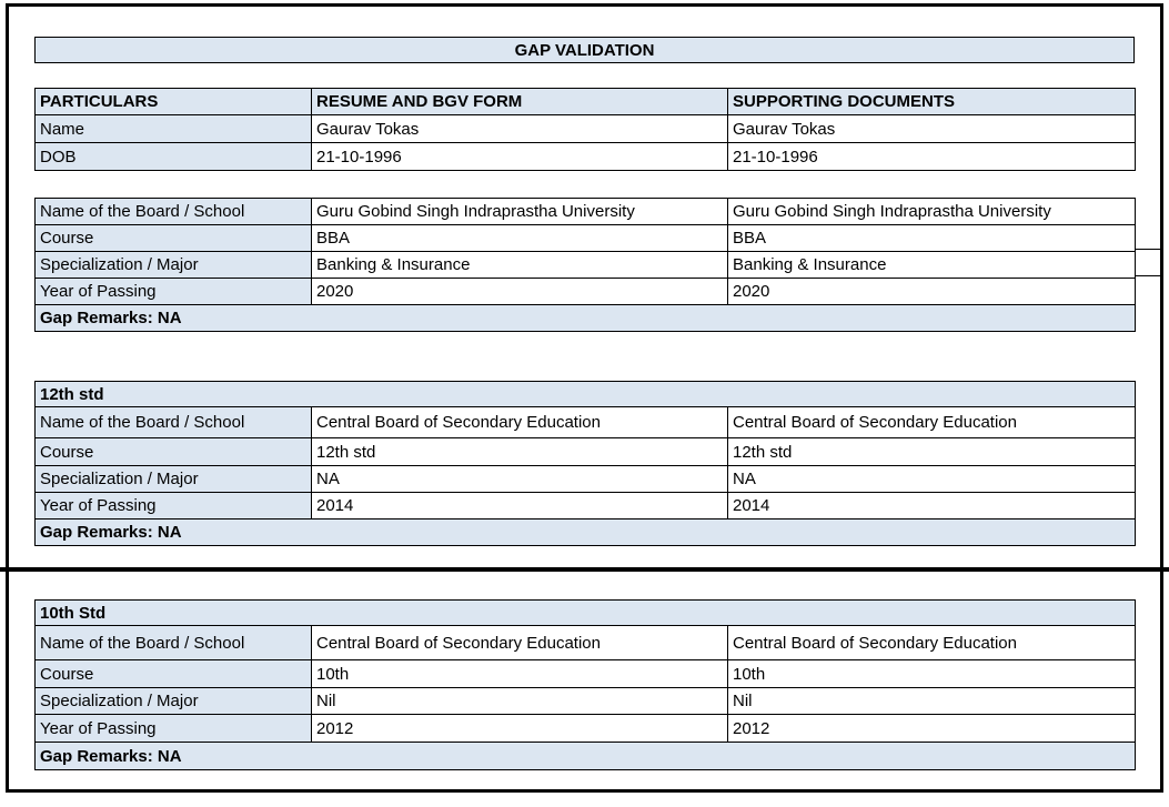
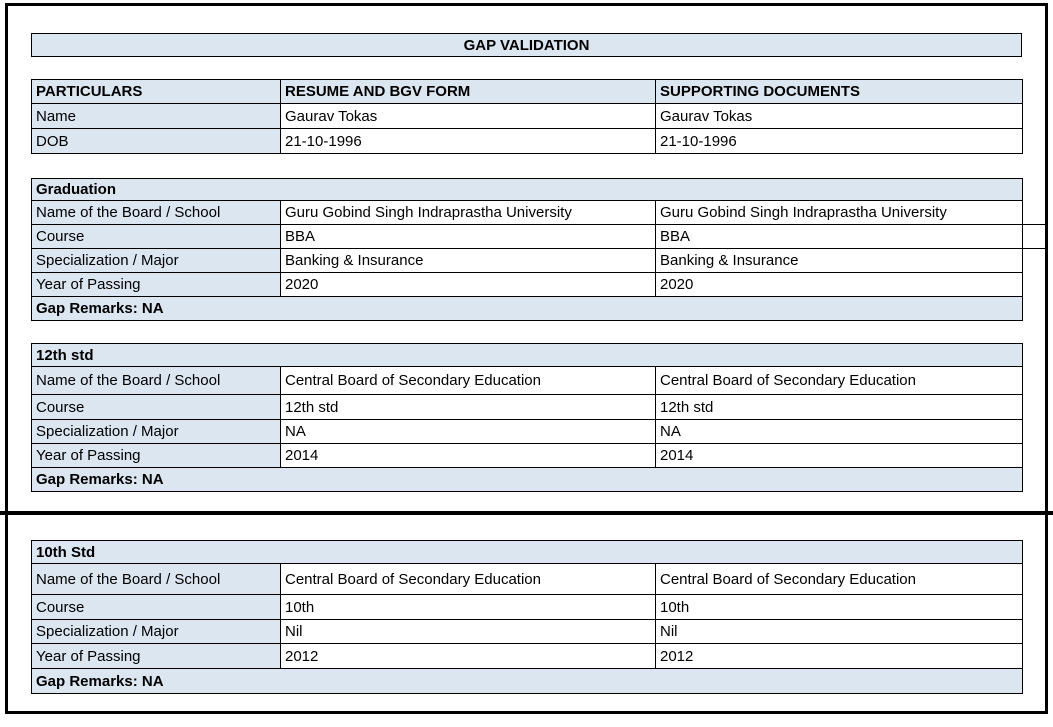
  GAP VALIDATION
  PARTICULARS	RESUME AND BGV FORM	SUPPORTING DOCUMENTS
  Name	Gaurav Tokas	Gaurav Tokas
  DOB	21-10-1996	21-10-1996
+ Graduation
  Name of the Board / School	Guru Gobind Singh Indraprastha University	Guru Gobind Singh Indraprastha University
  Course	BBA	BBA
  Specialization / Major	Banking & Insurance	Banking & Insurance
  Year of Passing	2020	2020
  Gap Remarks: NA
  12th std
  Name of the Board / School	Central Board of Secondary Education	Central Board of Secondary Education
  Course	12th std	12th std
  Specialization / Major	NA	NA
  Year of Passing	2014	2014
  Gap Remarks: NA
  10th Std
  Name of the Board / School	Central Board of Secondary Education	Central Board of Secondary Education
  Course	10th	10th
  Specialization / Major	Nil	Nil
  Year of Passing	2012	2012
  Gap Remarks: NA
